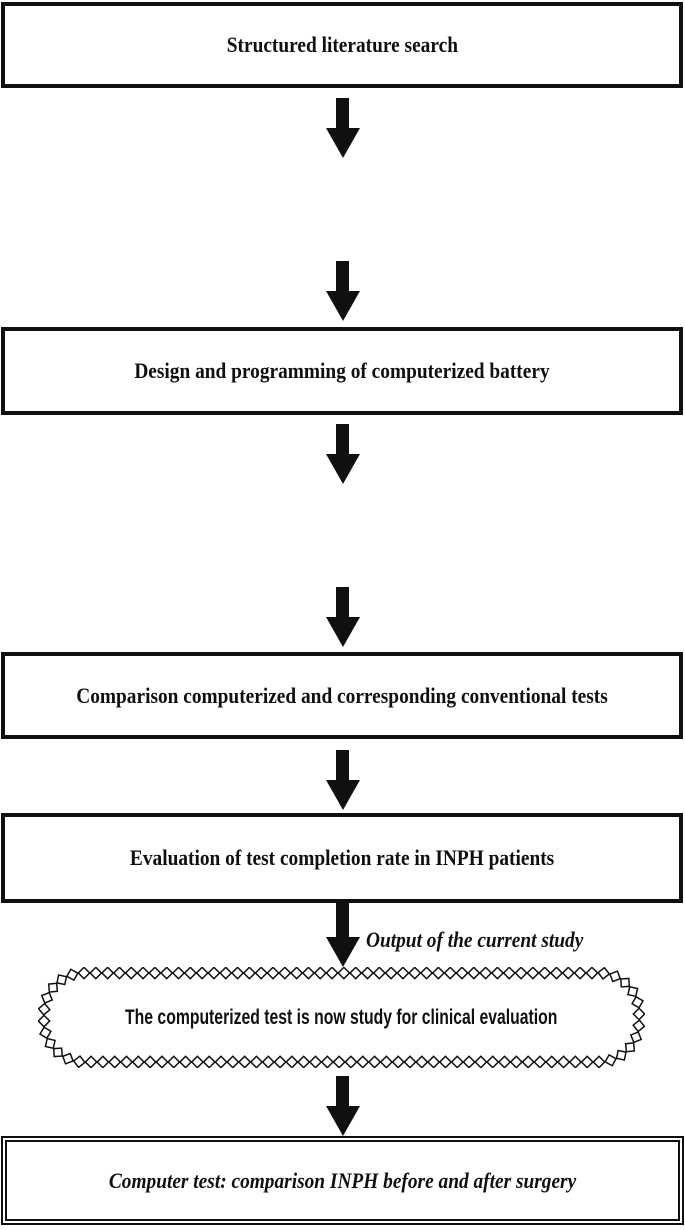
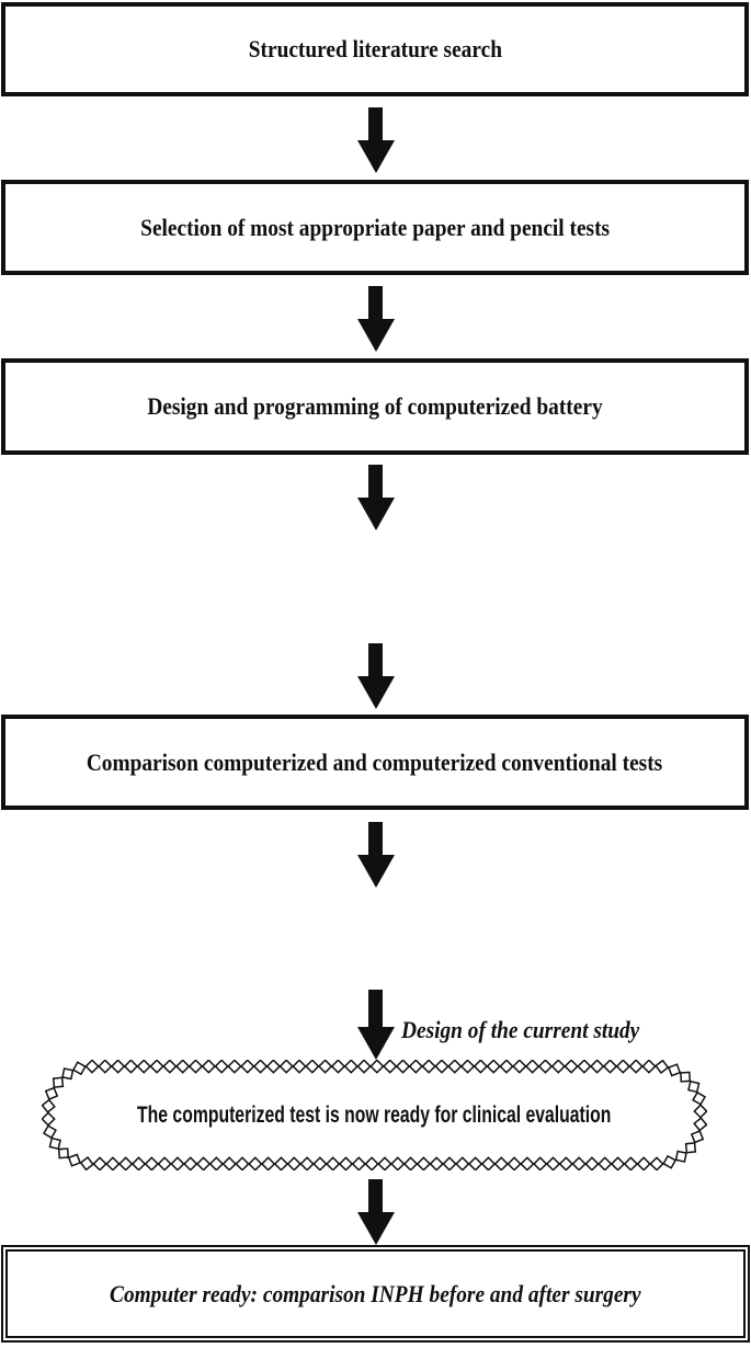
  Structured literature search
+ Selection of most appropriate paper and pencil tests
  Design and programming of computerized battery
- Comparison computerized and corresponding conventional tests
+ Comparison computerized and computerized conventional tests
- Evaluation of test completion rate in INPH patients
- Output of the current study
+ Design of the current study
- The computerized test is now study for clinical evaluation
+ The computerized test is now ready for clinical evaluation
- Computer test: comparison INPH before and after surgery
+ Computer ready: comparison INPH before and after surgery
